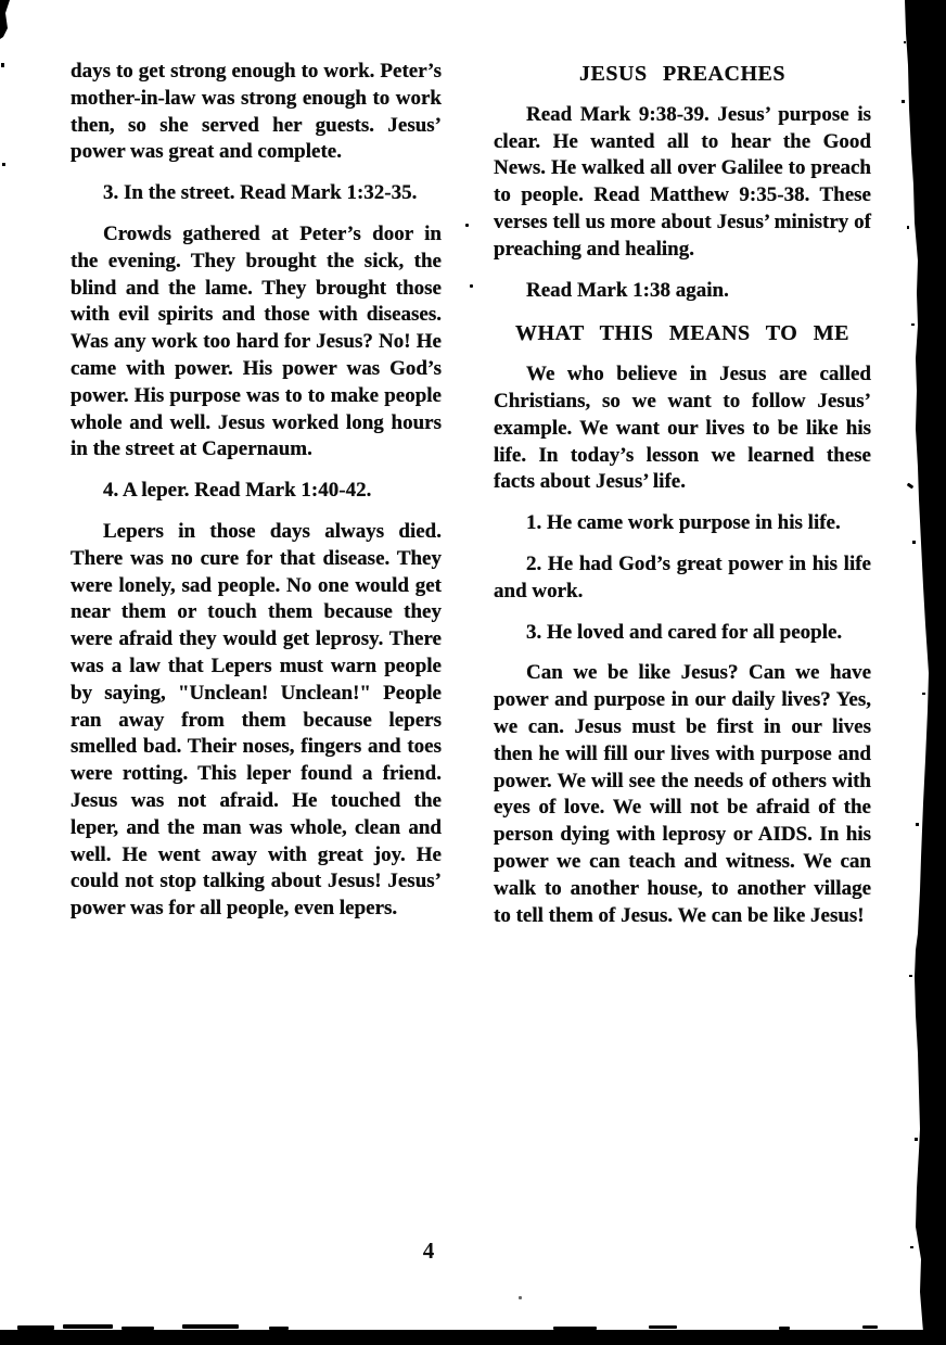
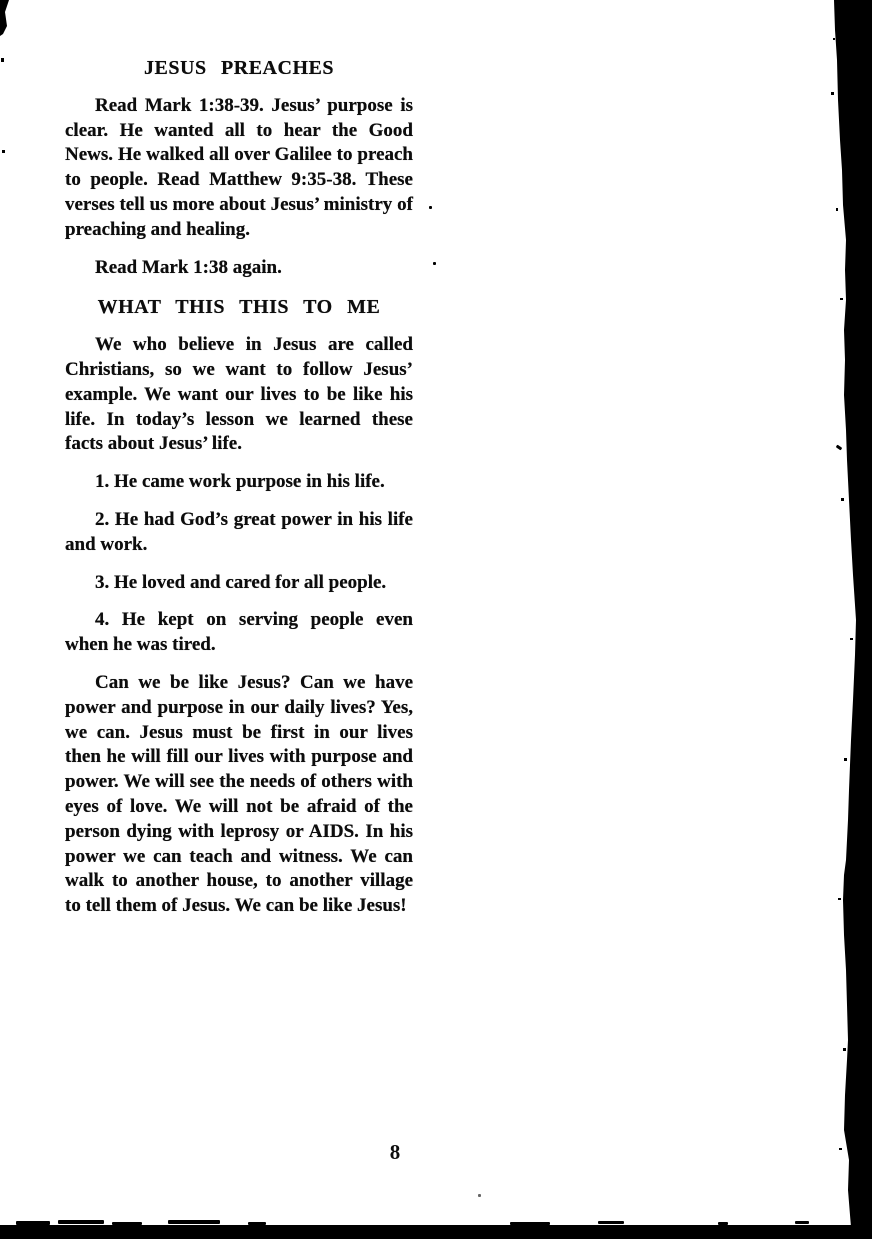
- days to get strong enough to work. Peter’s mother-in-law was strong enough to work then, so she served her guests. Jesus’ power was great and complete.
- 3. In the street. Read Mark 1:32-35.
- Crowds gathered at Peter’s door in the evening. They brought the sick, the blind and the lame. They brought those with evil spirits and those with diseases. Was any work too hard for Jesus? No! He came with power. His power was God’s power. His purpose was to to make people whole and well. Jesus worked long hours in the street at Capernaum.
- 4. A leper. Read Mark 1:40-42.
- Lepers in those days always died. There was no cure for that disease. They were lonely, sad people. No one would get near them or touch them because they were afraid they would get leprosy. There was a law that Lepers must warn people by saying, "Unclean! Unclean!" People ran away from them because lepers smelled bad. Their noses, fingers and toes were rotting. This leper found a friend. Jesus was not afraid. He touched the leper, and the man was whole, clean and well. He went away with great joy. He could not stop talking about Jesus! Jesus’ power was for all people, even lepers.
  JESUS PREACHES
- Read Mark 9:38-39. Jesus’ purpose is clear. He wanted all to hear the Good News. He walked all over Galilee to preach to people. Read Matthew 9:35-38. These verses tell us more about Jesus’ ministry of preaching and healing.
+ Read Mark 1:38-39. Jesus’ purpose is clear. He wanted all to hear the Good News. He walked all over Galilee to preach to people. Read Matthew 9:35-38. These verses tell us more about Jesus’ ministry of preaching and healing.
  Read Mark 1:38 again.
- WHAT THIS MEANS TO ME
+ WHAT THIS THIS TO ME
  We who believe in Jesus are called Christians, so we want to follow Jesus’ example. We want our lives to be like his life. In today’s lesson we learned these facts about Jesus’ life.
  1. He came work purpose in his life.
  2. He had God’s great power in his life and work.
  3. He loved and cared for all people.
+ 4. He kept on serving people even when he was tired.
  Can we be like Jesus? Can we have power and purpose in our daily lives? Yes, we can. Jesus must be first in our lives then he will fill our lives with purpose and power. We will see the needs of others with eyes of love. We will not be afraid of the person dying with leprosy or AIDS. In his power we can teach and witness. We can walk to another house, to another village to tell them of Jesus. We can be like Jesus!
- 4
+ 8
